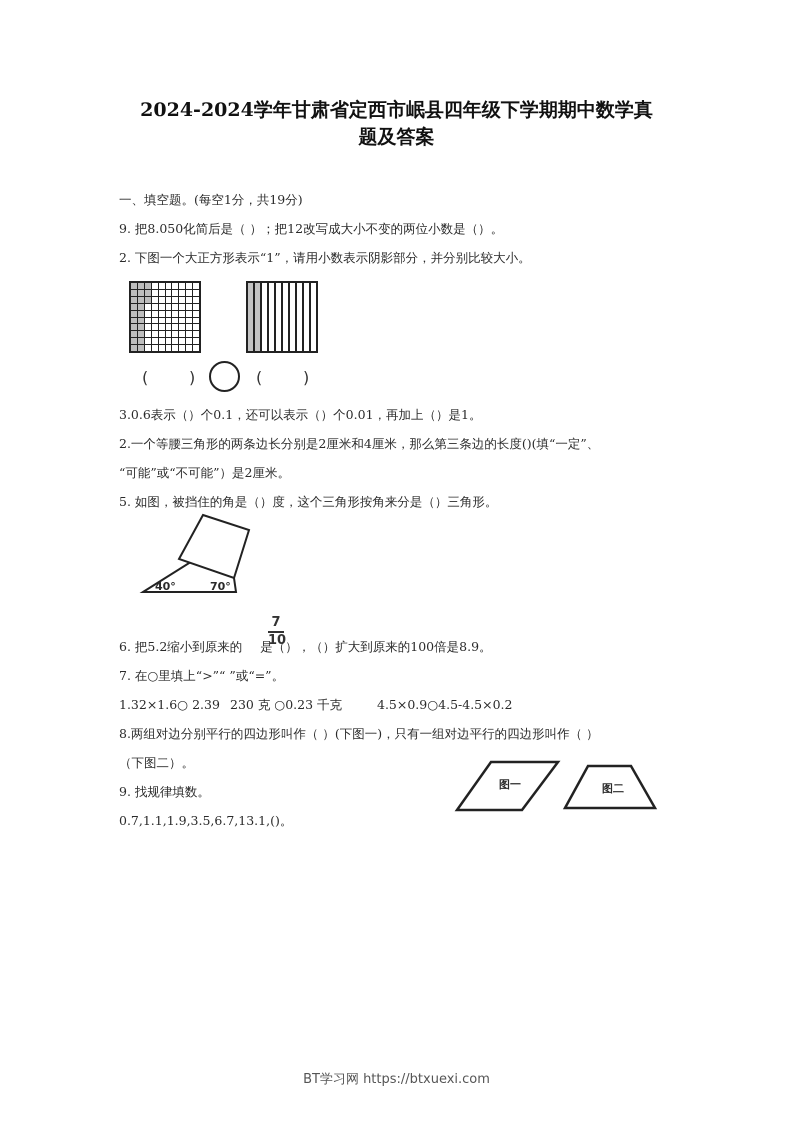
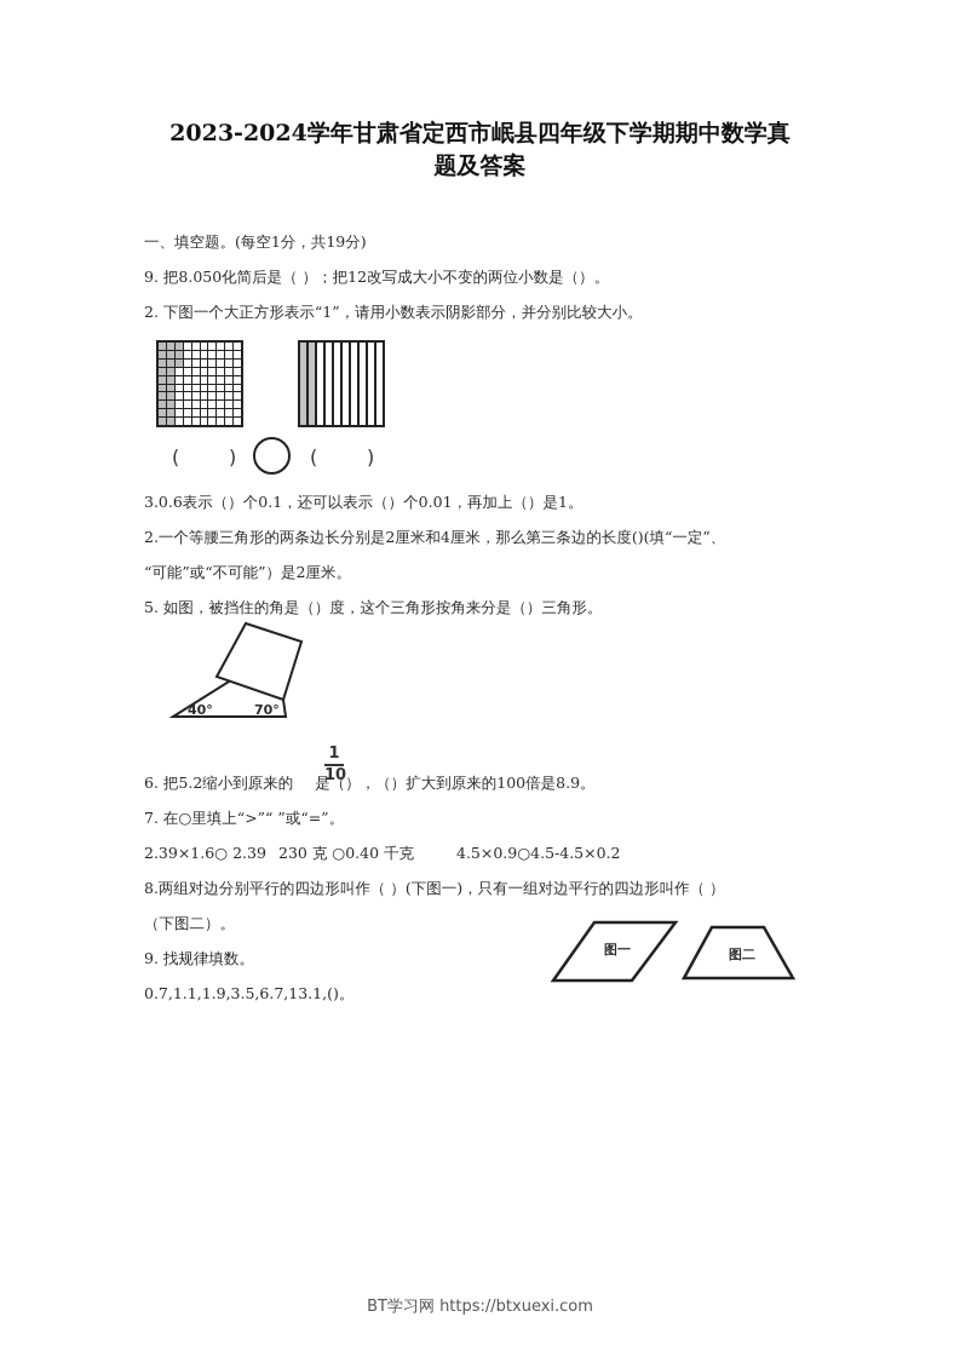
- 2024-2024学年甘肃省定西市岷县四年级下学期期中数学真
+ 2023-2024学年甘肃省定西市岷县四年级下学期期中数学真
  题及答案
  一、填空题。(每空1分，共19分)
  9. 把8.050化简后是（ ）；把12改写成大小不变的两位小数是（）。
  2. 下图一个大正方形表示“1”，请用小数表示阴影部分，并分别比较大小。
  (
  )
  (
  )
  3.0.6表示（）个0.1，还可以表示（）个0.01，再加上（）是1。
  2.一个等腰三角形的两条边长分别是2厘米和4厘米，那么第三条边的长度()(填“一定”、
  “可能”或“不可能”）是2厘米。
  5. 如图，被挡住的角是（）度，这个三角形按角来分是（）三角形。
  40°
  70°
  6. 把5.2缩小到原来的 是（），（）扩大到原来的100倍是8.9。
- 7
+ 1
  10
  7. 在○里填上“>”“ ”或“=”。
- 1.32×1.6○ 2.39
+ 2.39×1.6○ 2.39
- 230 克 ○0.23 千克
+ 230 克 ○0.40 千克
  4.5×0.9○4.5-4.5×0.2
  8.两组对边分别平行的四边形叫作（ ）(下图一)，只有一组对边平行的四边形叫作（ ）
  （下图二）。
  9. 找规律填数。
  0.7,1.1,1.9,3.5,6.7,13.1,()。
  图一
  图二
  BT学习网 https://btxuexi.com
